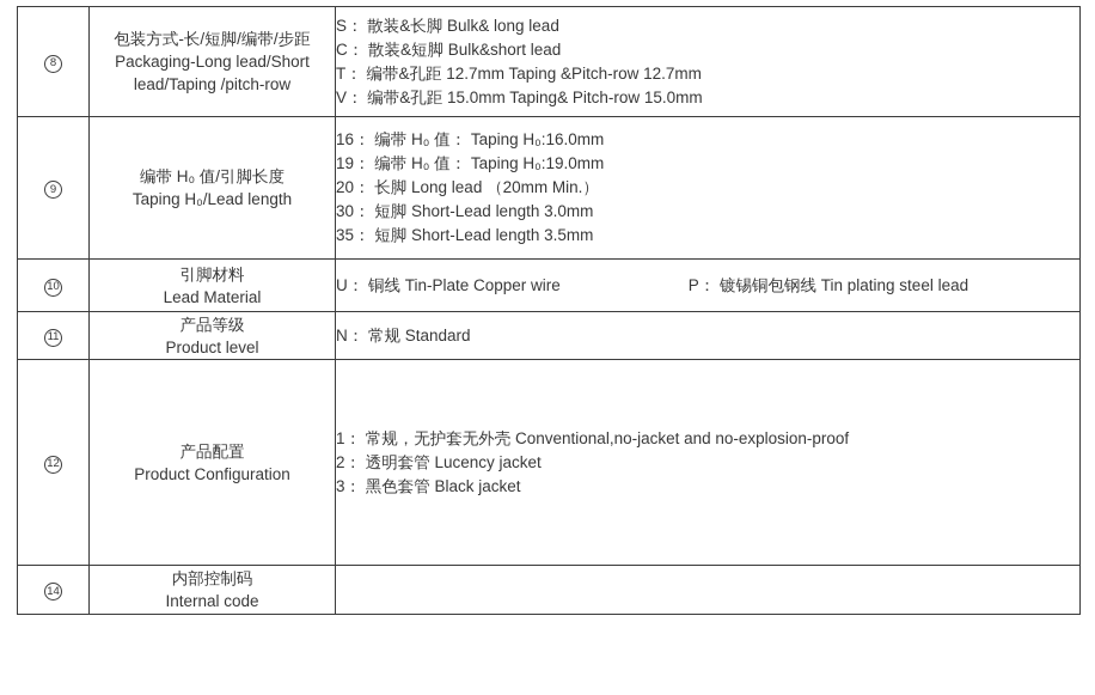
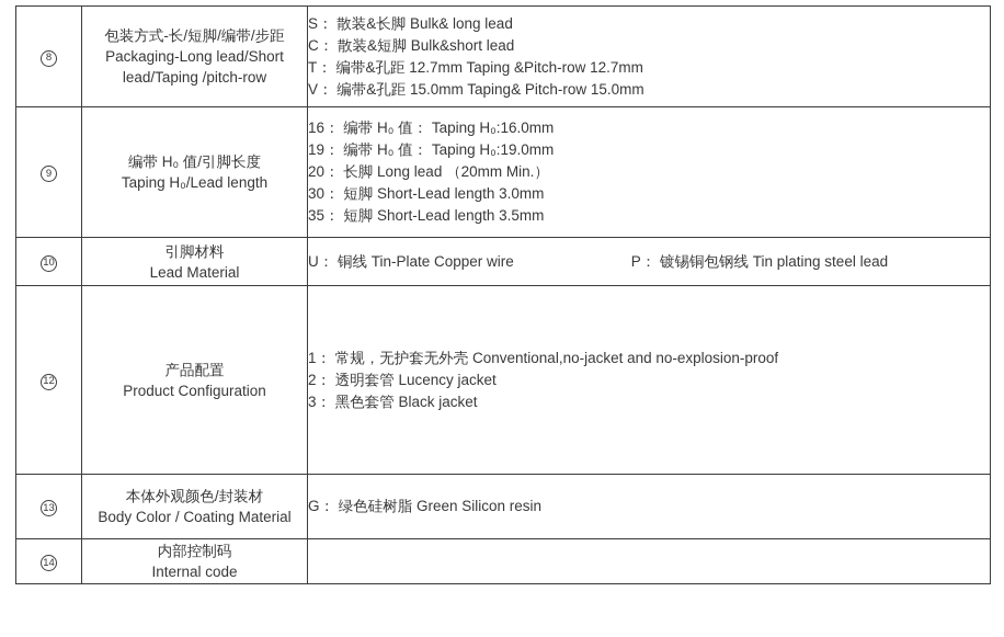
  8	包装方式-长/短脚/编带/步距 Packaging-Long lead/Short lead/Taping /pitch-row	S： 散装&长脚 Bulk& long lead C： 散装&短脚 Bulk&short lead T： 编带&孔距 12.7mm Taping &Pitch-row 12.7mm V： 编带&孔距 15.0mm Taping& Pitch-row 15.0mm
  9	编带 H₀ 值/引脚长度 Taping H₀/Lead length	16： 编带 H₀ 值： Taping H₀:16.0mm 19： 编带 H₀ 值： Taping H₀:19.0mm 20： 长脚 Long lead （20mm Min.） 30： 短脚 Short-Lead length 3.0mm 35： 短脚 Short-Lead length 3.5mm
  10	引脚材料 Lead Material	U： 铜线 Tin-Plate Copper wire P： 镀锡铜包钢线 Tin plating steel lead
- 11	产品等级 Product level	N： 常规 Standard
  12	产品配置 Product Configuration	1： 常规，无护套无外壳 Conventional,no-jacket and no-explosion-proof 2： 透明套管 Lucency jacket 3： 黑色套管 Black jacket
+ 13	本体外观颜色/封装材 Body Color / Coating Material	G： 绿色硅树脂 Green Silicon resin
  14	内部控制码 Internal code
